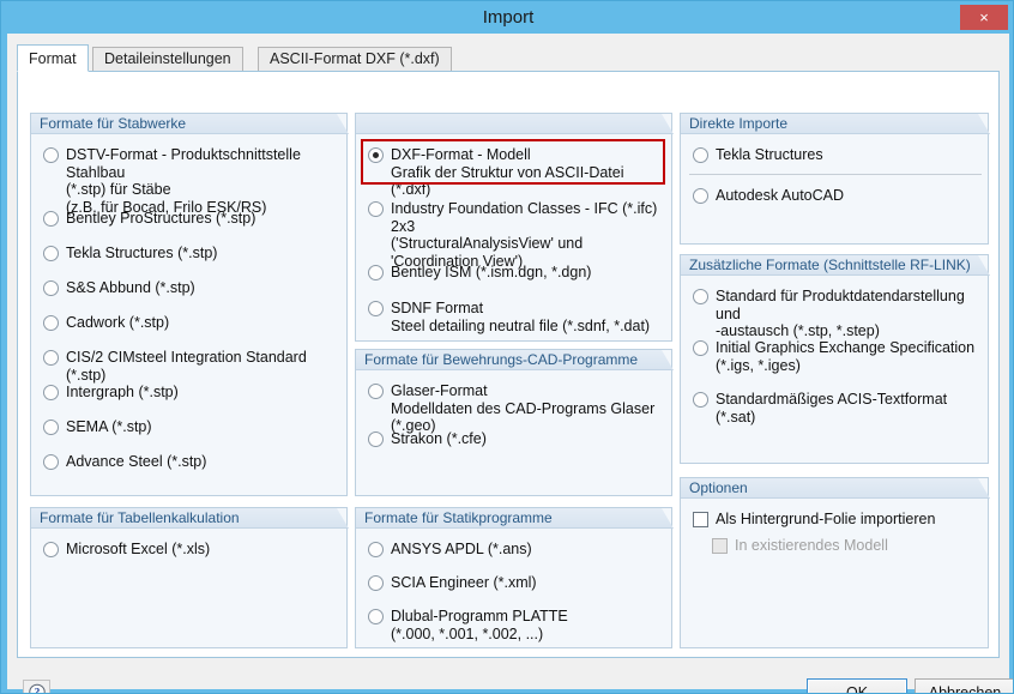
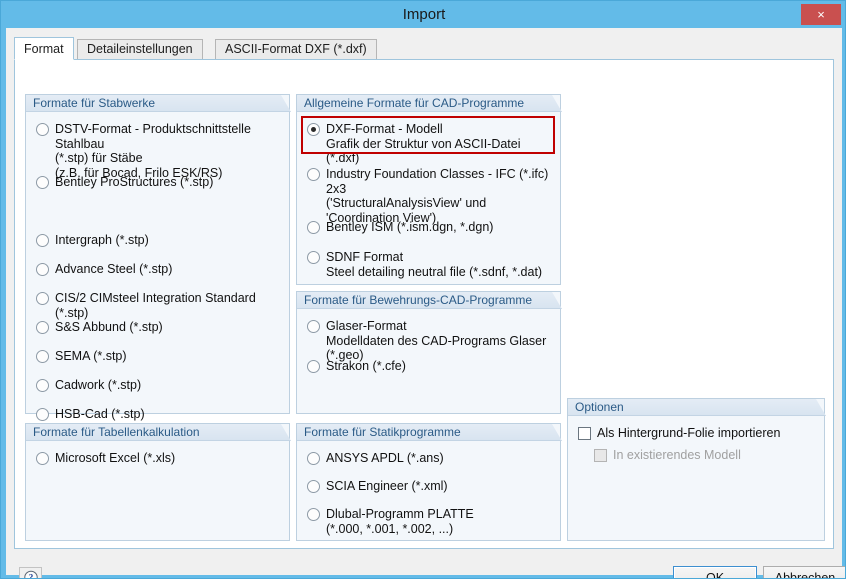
  Import
  ×
  Format
  Detaileinstellungen
  ASCII-Format DXF (*.dxf)
  Formate für Stabwerke
  DSTV-Format - Produktschnittstelle Stahlbau
  (*.stp) für Stäbe
  (z.B. für Bocad, Frilo ESK/RS)
  Bentley ProStructures (*.stp)
- Tekla Structures (*.stp)
- S&S Abbund (*.stp)
+ Intergraph (*.stp)
- Cadwork (*.stp)
+ Advance Steel (*.stp)
  CIS/2 CIMsteel Integration Standard (*.stp)
- Intergraph (*.stp)
+ S&S Abbund (*.stp)
  SEMA (*.stp)
- Advance Steel (*.stp)
+ Cadwork (*.stp)
+ HSB-Cad (*.stp)
  Formate für Tabellenkalkulation
  Microsoft Excel (*.xls)
+ Allgemeine Formate für CAD-Programme
  DXF-Format - Modell
  Grafik der Struktur von ASCII-Datei (*.dxf)
  Industry Foundation Classes - IFC (*.ifc) 2x3
  ('StructuralAnalysisView' und 'Coordination View')
  Bentley ISM (*.ism.dgn, *.dgn)
  SDNF Format
  Steel detailing neutral file (*.sdnf, *.dat)
  Formate für Bewehrungs-CAD-Programme
  Glaser-Format
  Modelldaten des CAD-Programs Glaser (*.geo)
  Strakon (*.cfe)
  Formate für Statikprogramme
  ANSYS APDL (*.ans)
  SCIA Engineer (*.xml)
  Dlubal-Programm PLATTE
  (*.000, *.001, *.002, ...)
- Direkte Importe
- Tekla Structures
- Autodesk AutoCAD
- Zusätzliche Formate (Schnittstelle RF-LINK)
- Standard für Produktdatendarstellung und
- -austausch (*.stp, *.step)
- Initial Graphics Exchange Specification
- (*.igs, *.iges)
- Standardmäßiges ACIS-Textformat (*.sat)
  Optionen
  Als Hintergrund-Folie importieren
  In existierendes Modell
  ?
